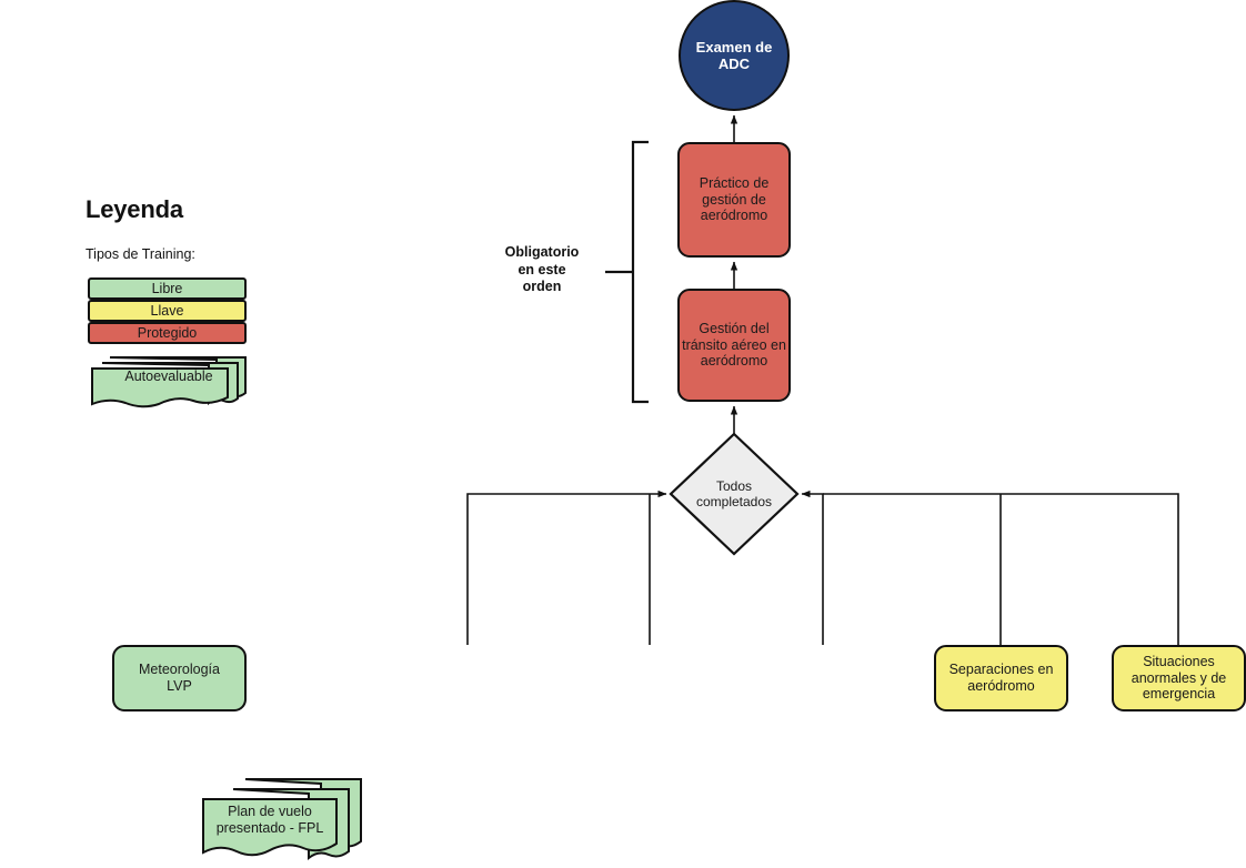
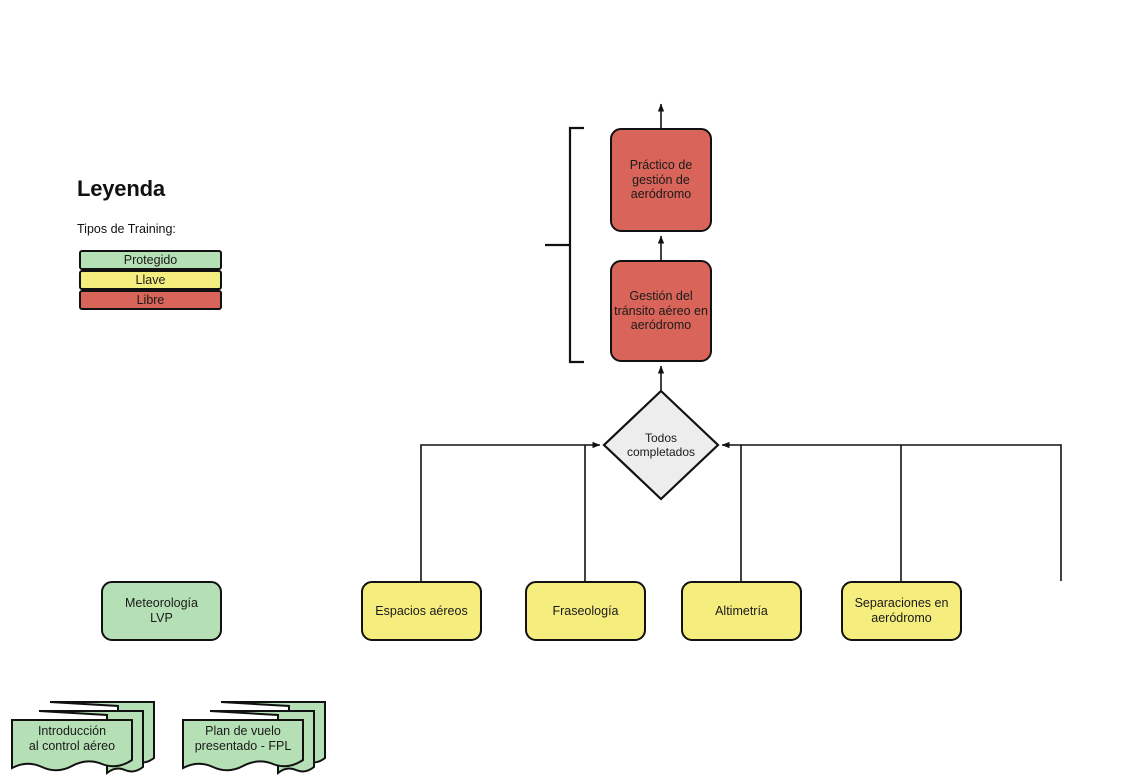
  Leyenda
  Tipos de Training:
- Libre
+ Protegido
  Llave
- Protegido
+ Libre
- Autoevaluable
- Obligatorio
- en este
- orden
- Examen de
- ADC
  Práctico de
  gestión de
  aeródromo
  Gestión del
  tránsito aéreo en
  aeródromo
  Todos
  completados
+ Espacios aéreos
+ Fraseología
+ Altimetría
  Separaciones en
  aeródromo
- Situaciones
- anormales y de
- emergencia
  Meteorología
  LVP
+ Introducción
+ al control aéreo
  Plan de vuelo
  presentado - FPL
